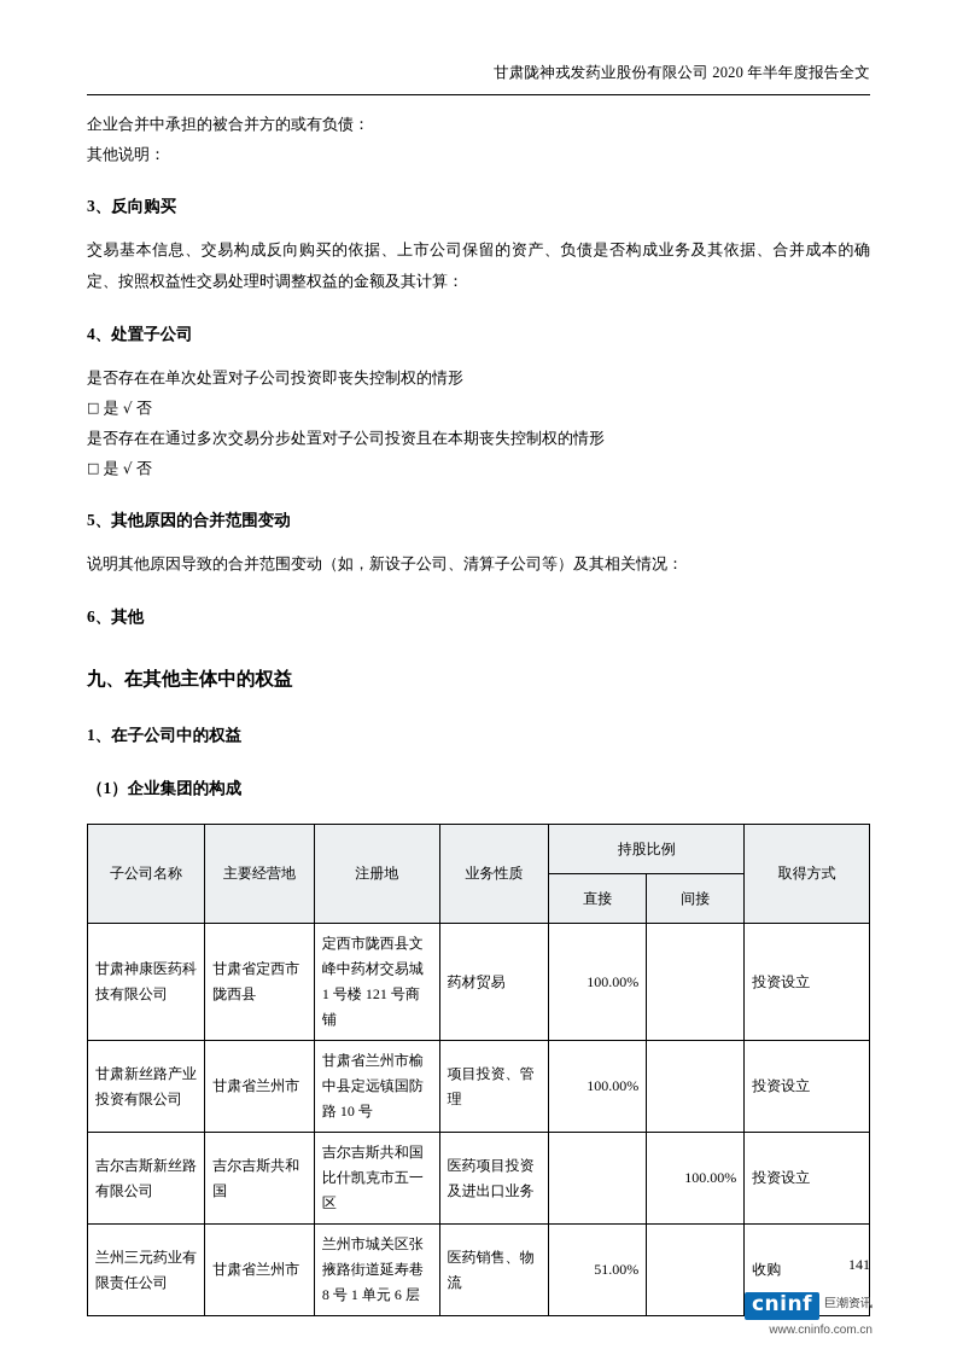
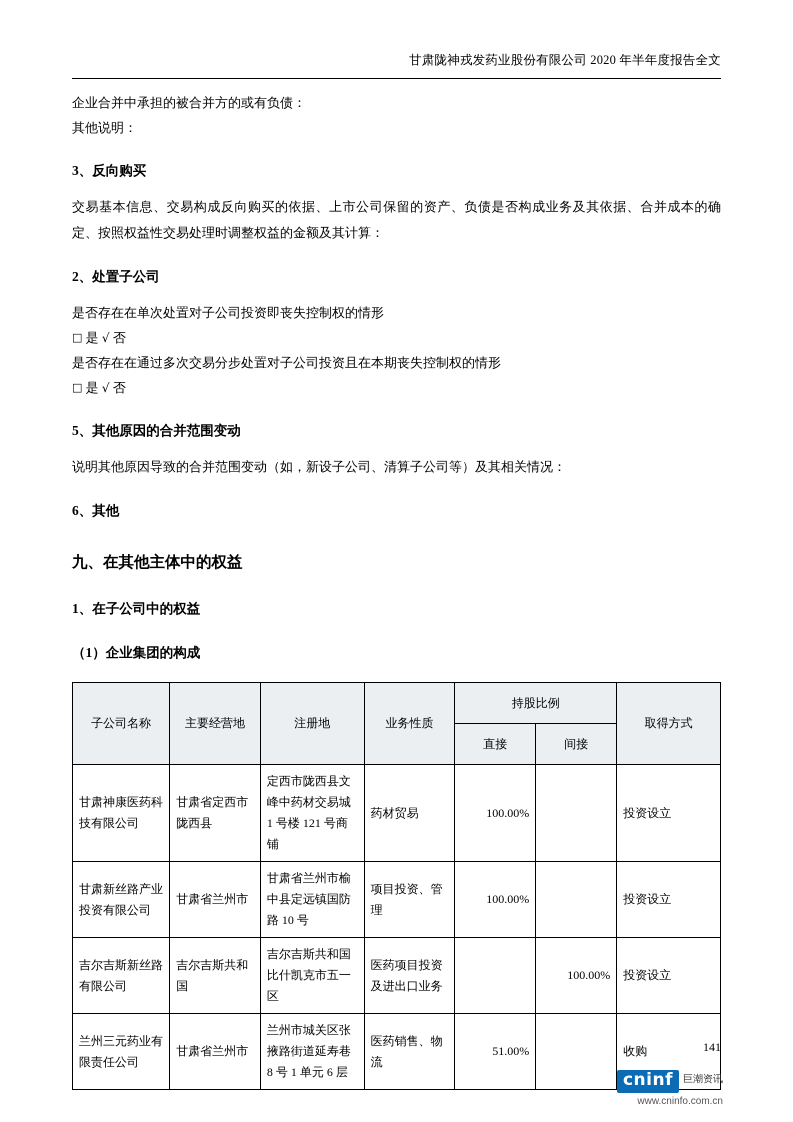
  甘肃陇神戎发药业股份有限公司 2020 年半年度报告全文
  企业合并中承担的被合并方的或有负债：
  其他说明：
  3、反向购买
  交易基本信息、交易构成反向购买的依据、上市公司保留的资产、负债是否构成业务及其依据、合并成本的确定、按照权益性交易处理时调整权益的金额及其计算：
- 4、处置子公司
+ 2、处置子公司
  是否存在在单次处置对子公司投资即丧失控制权的情形
  □ 是 √ 否
  是否存在在通过多次交易分步处置对子公司投资且在本期丧失控制权的情形
  □ 是 √ 否
  5、其他原因的合并范围变动
  说明其他原因导致的合并范围变动（如，新设子公司、清算子公司等）及其相关情况：
  6、其他
  九、在其他主体中的权益
  1、在子公司中的权益
  （1）企业集团的构成
  子公司名称	主要经营地	注册地	业务性质	持股比例	取得方式
  直接	间接
  甘肃神康医药科技有限公司	甘肃省定西市陇西县	定西市陇西县文峰中药材交易城 1 号楼 121 号商铺	药材贸易	100.00%		投资设立
  甘肃新丝路产业投资有限公司	甘肃省兰州市	甘肃省兰州市榆中县定远镇国防路 10 号	项目投资、管理	100.00%		投资设立
  吉尔吉斯新丝路有限公司	吉尔吉斯共和国	吉尔吉斯共和国比什凯克市五一区	医药项目投资及进出口业务		100.00%	投资设立
  兰州三元药业有限责任公司	甘肃省兰州市	兰州市城关区张掖路街道延寿巷 8 号 1 单元 6 层	医药销售、物流	51.00%		收购
  141
  cninf 巨潮资讯
  www.cninfo.com.cn
